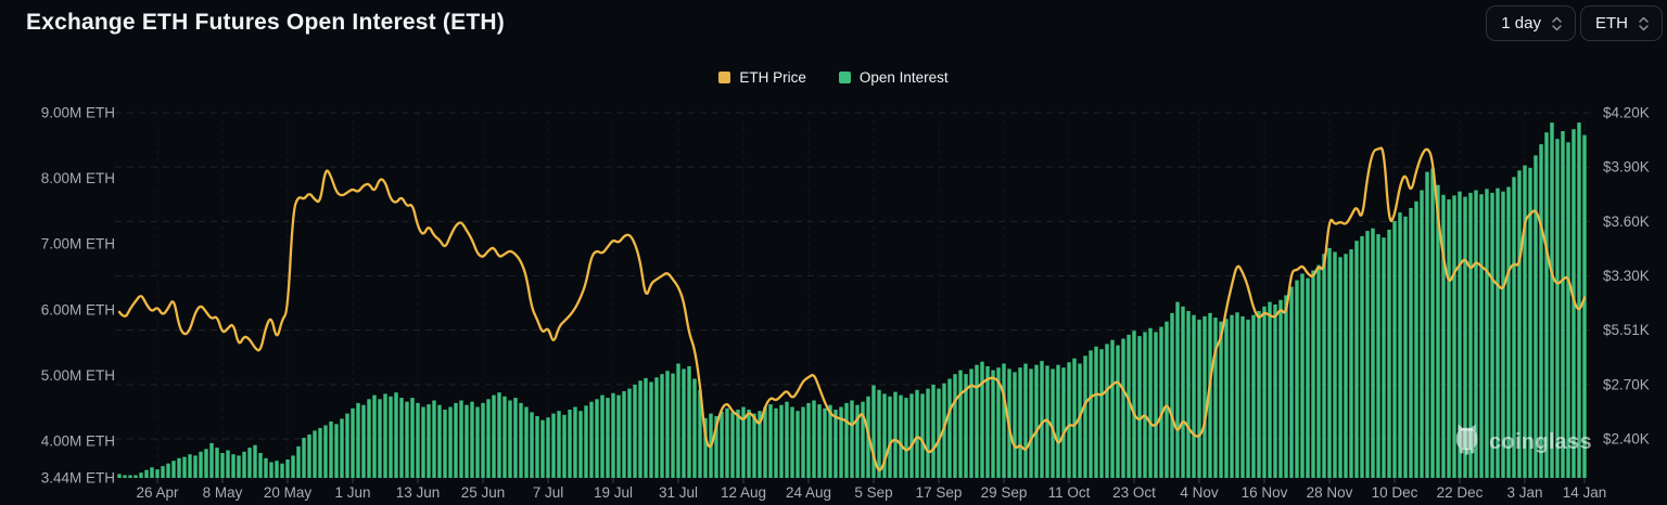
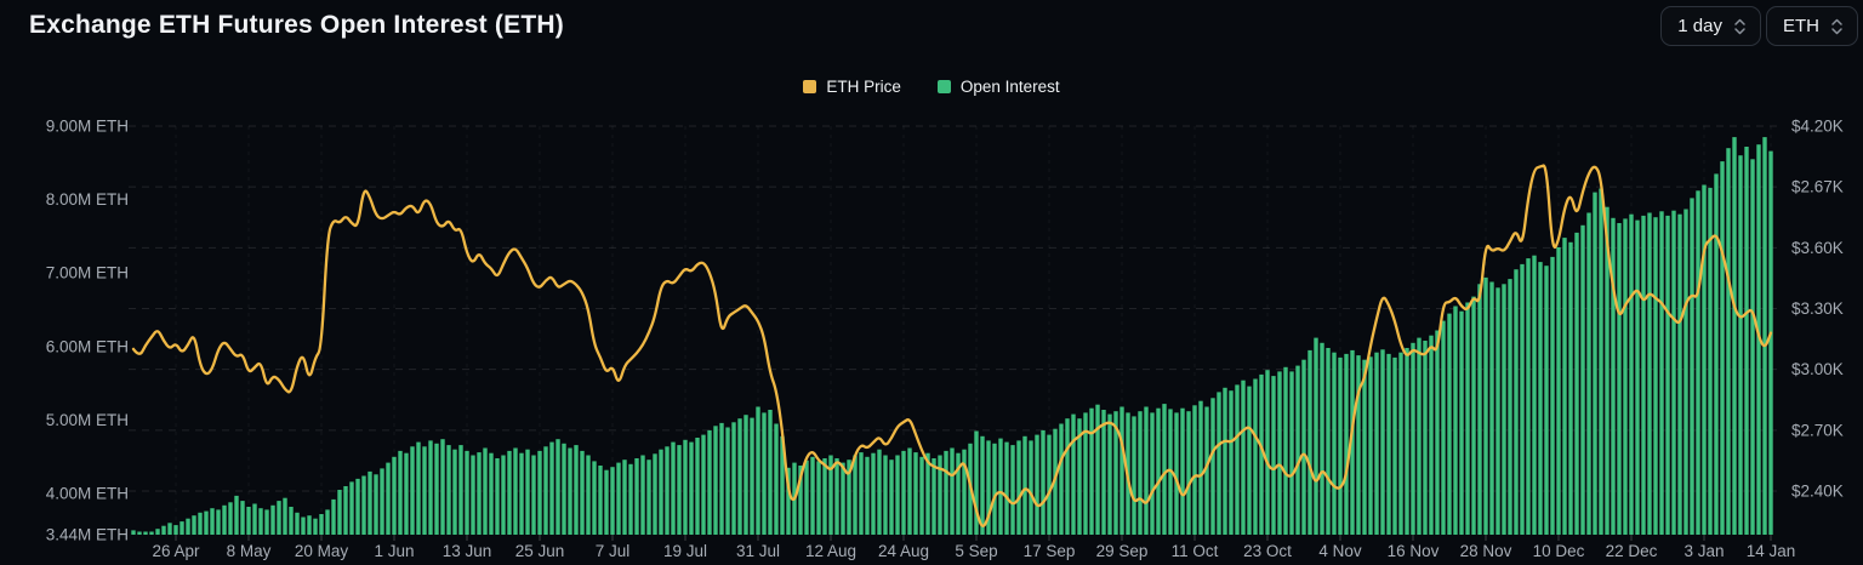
  Exchange ETH Futures Open Interest (ETH)
  1 day
  ETH
  ETH Price
  Open Interest
  9.00M ETH
  8.00M ETH
  7.00M ETH
  6.00M ETH
  5.00M ETH
  4.00M ETH
  3.44M ETH
  $4.20K
- $3.90K
+ $2.67K
  $3.60K
  $3.30K
- $5.51K
+ $3.00K
  $2.70K
  $2.40K
  26 Apr
  8 May
  20 May
  1 Jun
  13 Jun
  25 Jun
  7 Jul
  19 Jul
  31 Jul
  12 Aug
  24 Aug
  5 Sep
  17 Sep
  29 Sep
  11 Oct
  23 Oct
  4 Nov
  16 Nov
  28 Nov
  10 Dec
  22 Dec
  3 Jan
  14 Jan
- coinglass
